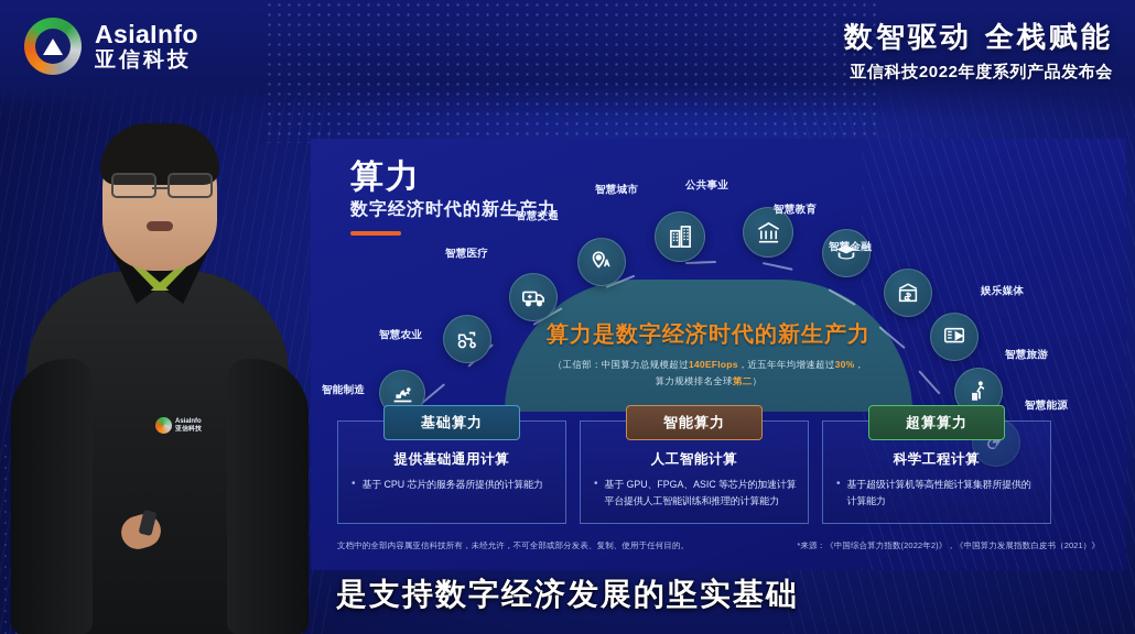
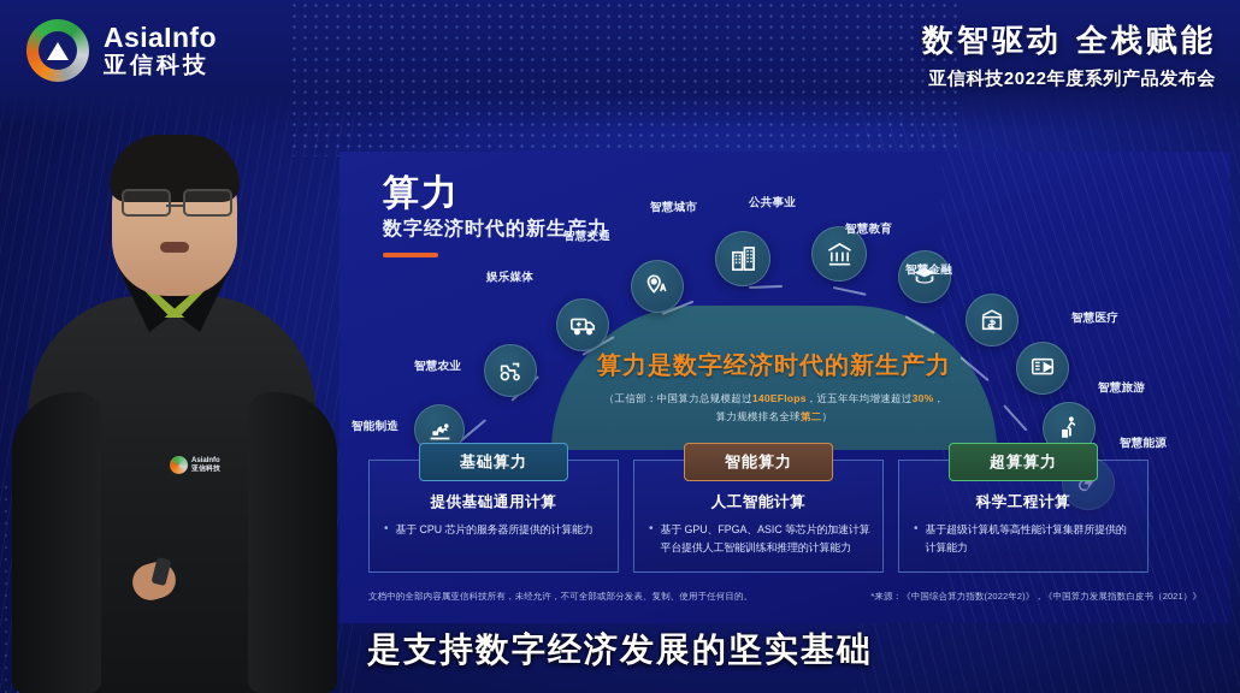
  AsiaInfo
  亚信科技
  数智驱动 全栈赋能
  亚信科技2022年度系列产品发布会
  算力
  数字经济时代的新生产力
  算力是数字经济时代的新生产力
  （工信部：中国算力总规模超过140EFlops，近五年年均增速超过30%，
  算力规模排名全球第二）
  智能制造
  智慧农业
- 智慧医疗
+ 娱乐媒体
  智慧交通
  智慧城市
  公共事业
  智慧教育
  智慧金融
- 娱乐媒体
+ 智慧医疗
  智慧旅游
  智慧能源
  基础算力
  提供基础通用计算
  •
  基于 CPU 芯片的服务器所提供的计算能力
  智能算力
  人工智能计算
  •
  基于 GPU、FPGA、ASIC 等芯片的加速计算平台提供人工智能训练和推理的计算能力
  超算算力
  科学工程计算
  •
  基于超级计算机等高性能计算集群所提供的计算能力
  文档中的全部内容属亚信科技所有，未经允许，不可全部或部分发表、复制、使用于任何目的。
  *来源：《中国综合算力指数(2022年2)》，《中国算力发展指数白皮书（2021）》
  是支持数字经济发展的坚实基础
